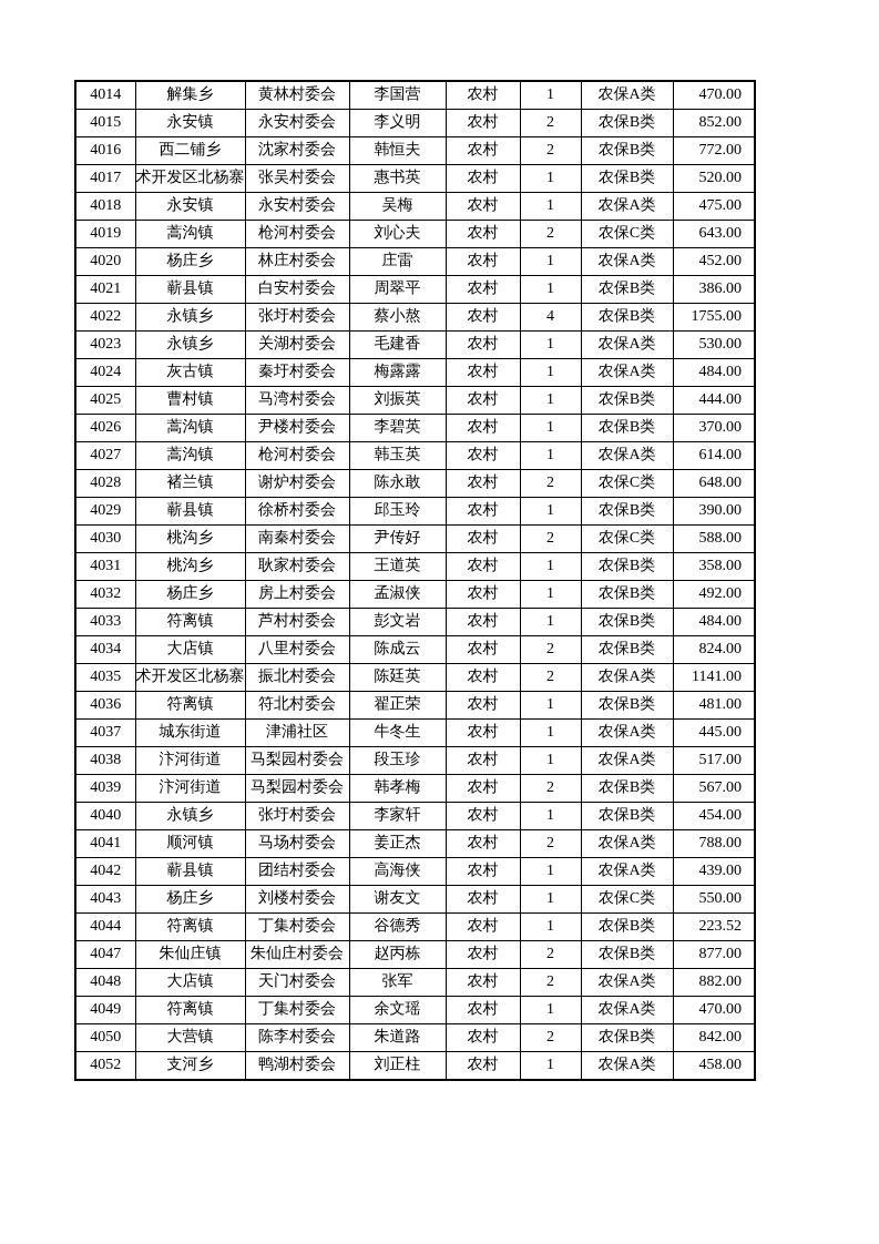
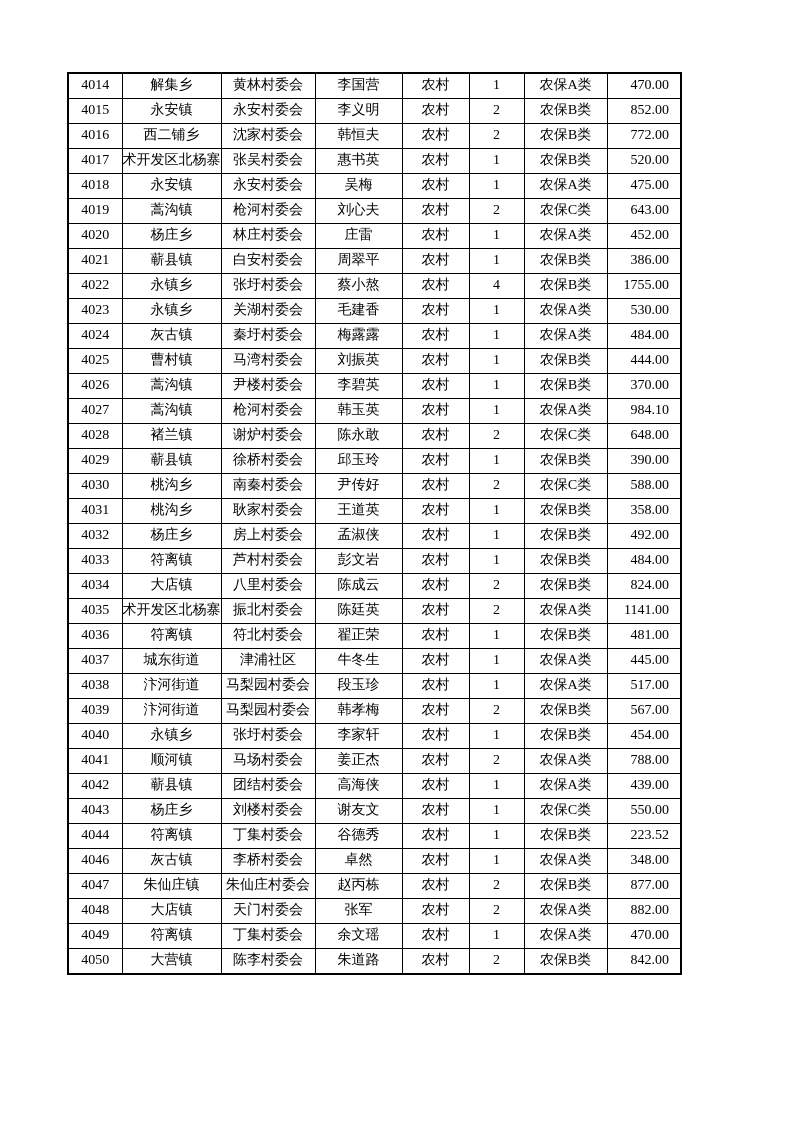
  4014	解集乡	黄林村委会	李国营	农村	1	农保A类	470.00
  4015	永安镇	永安村委会	李义明	农村	2	农保B类	852.00
  4016	西二铺乡	沈家村委会	韩恒夫	农村	2	农保B类	772.00
  4017	术开发区北杨寨	张吴村委会	惠书英	农村	1	农保B类	520.00
  4018	永安镇	永安村委会	吴梅	农村	1	农保A类	475.00
  4019	蒿沟镇	枪河村委会	刘心夫	农村	2	农保C类	643.00
  4020	杨庄乡	林庄村委会	庄雷	农村	1	农保A类	452.00
  4021	蕲县镇	白安村委会	周翠平	农村	1	农保B类	386.00
  4022	永镇乡	张圩村委会	蔡小熬	农村	4	农保B类	1755.00
  4023	永镇乡	关湖村委会	毛建香	农村	1	农保A类	530.00
  4024	灰古镇	秦圩村委会	梅露露	农村	1	农保A类	484.00
  4025	曹村镇	马湾村委会	刘振英	农村	1	农保B类	444.00
  4026	蒿沟镇	尹楼村委会	李碧英	农村	1	农保B类	370.00
- 4027	蒿沟镇	枪河村委会	韩玉英	农村	1	农保A类	614.00
+ 4027	蒿沟镇	枪河村委会	韩玉英	农村	1	农保A类	984.10
  4028	褚兰镇	谢炉村委会	陈永敢	农村	2	农保C类	648.00
  4029	蕲县镇	徐桥村委会	邱玉玲	农村	1	农保B类	390.00
  4030	桃沟乡	南秦村委会	尹传好	农村	2	农保C类	588.00
  4031	桃沟乡	耿家村委会	王道英	农村	1	农保B类	358.00
  4032	杨庄乡	房上村委会	孟淑侠	农村	1	农保B类	492.00
  4033	符离镇	芦村村委会	彭文岩	农村	1	农保B类	484.00
  4034	大店镇	八里村委会	陈成云	农村	2	农保B类	824.00
  4035	术开发区北杨寨	振北村委会	陈廷英	农村	2	农保A类	1141.00
  4036	符离镇	符北村委会	翟正荣	农村	1	农保B类	481.00
  4037	城东街道	津浦社区	牛冬生	农村	1	农保A类	445.00
  4038	汴河街道	马梨园村委会	段玉珍	农村	1	农保A类	517.00
  4039	汴河街道	马梨园村委会	韩孝梅	农村	2	农保B类	567.00
  4040	永镇乡	张圩村委会	李家轩	农村	1	农保B类	454.00
  4041	顺河镇	马场村委会	姜正杰	农村	2	农保A类	788.00
  4042	蕲县镇	团结村委会	高海侠	农村	1	农保A类	439.00
  4043	杨庄乡	刘楼村委会	谢友文	农村	1	农保C类	550.00
  4044	符离镇	丁集村委会	谷德秀	农村	1	农保B类	223.52
+ 4046	灰古镇	李桥村委会	卓然	农村	1	农保A类	348.00
  4047	朱仙庄镇	朱仙庄村委会	赵丙栋	农村	2	农保B类	877.00
  4048	大店镇	天门村委会	张军	农村	2	农保A类	882.00
  4049	符离镇	丁集村委会	余文瑶	农村	1	农保A类	470.00
  4050	大营镇	陈李村委会	朱道路	农村	2	农保B类	842.00
- 4052	支河乡	鸭湖村委会	刘正柱	农村	1	农保A类	458.00
